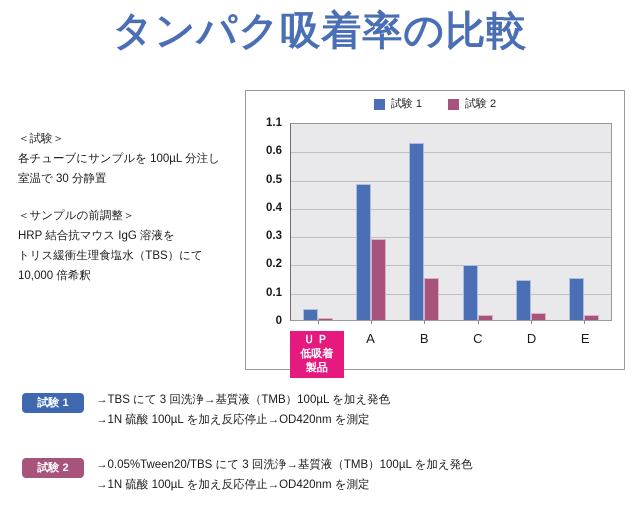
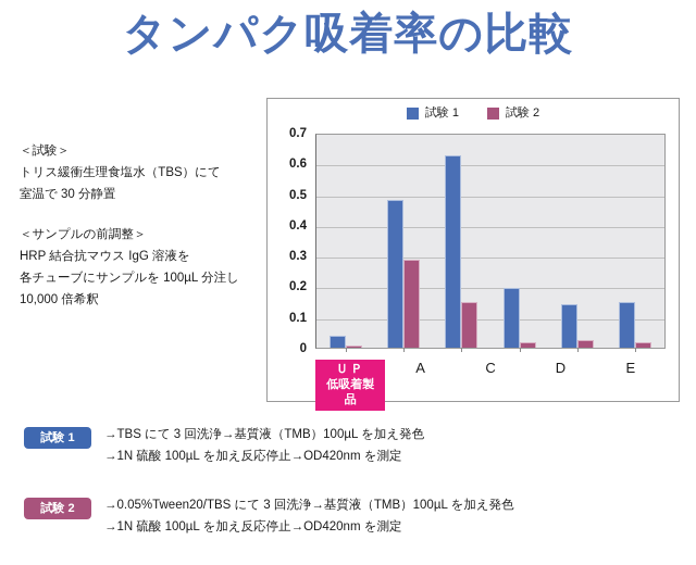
  タンパク吸着率の比較
  ＜試験＞
- 各チューブにサンプルを 100µL 分注し
+ トリス緩衝生理食塩水（TBS）にて
  室温で 30 分静置
  ＜サンプルの前調整＞
  HRP 結合抗マウス IgG 溶液を
- トリス緩衝生理食塩水（TBS）にて
+ 各チューブにサンプルを 100µL 分注し
  10,000 倍希釈
  試験 1
  試験 2
- 1.1
+ 0.7
  0.6
  0.5
  0.4
  0.3
  0.2
  0.1
  0
  ＵＰ
  低吸着製品
  A
- B
  C
  D
  E
  試験 1
  →TBS にて 3 回洗浄→基質液（TMB）100µL を加え発色
  →1N 硫酸 100µL を加え反応停止→OD420nm を測定
  試験 2
  →0.05%Tween20/TBS にて 3 回洗浄→基質液（TMB）100µL を加え発色
  →1N 硫酸 100µL を加え反応停止→OD420nm を測定
